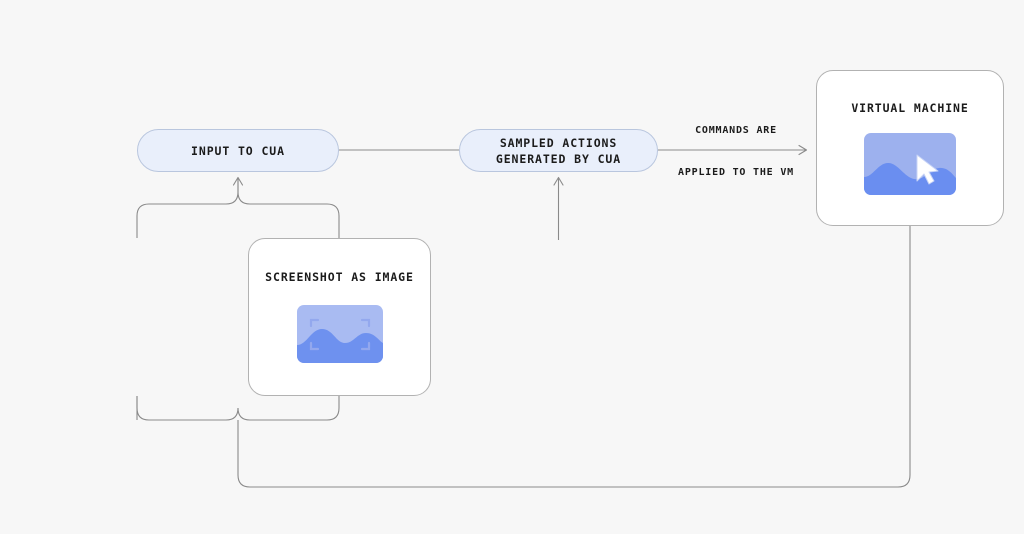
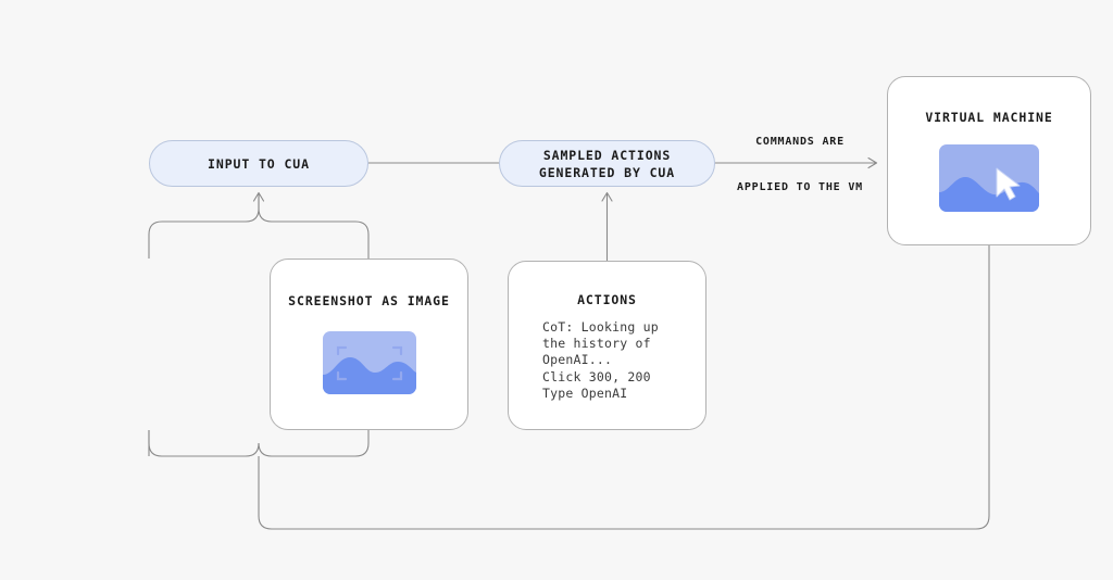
  INPUT TO CUA
  SAMPLED ACTIONS
  GENERATED BY CUA
  SCREENSHOT AS IMAGE
+ ACTIONS
+ CoT: Looking up
+ the history of
+ OpenAI...
+ Click 300, 200
+ Type OpenAI
  VIRTUAL MACHINE
  COMMANDS ARE
  APPLIED TO THE VM
